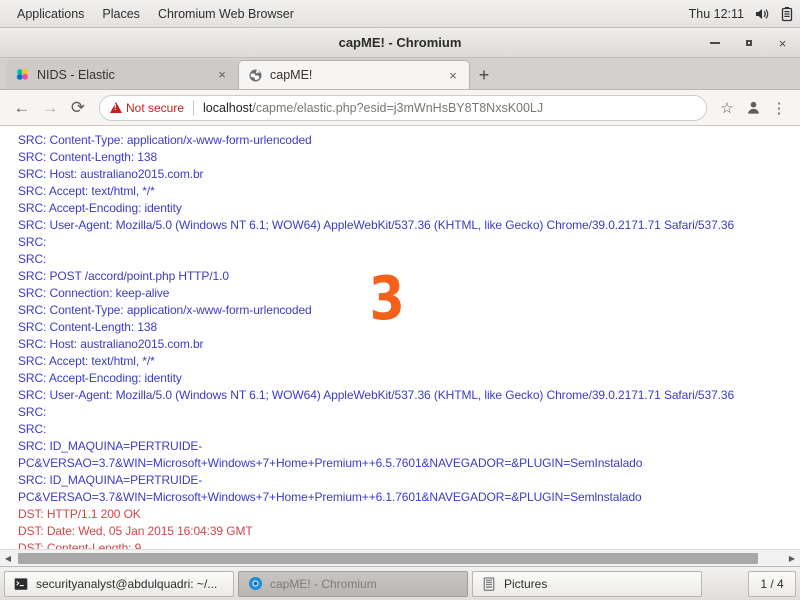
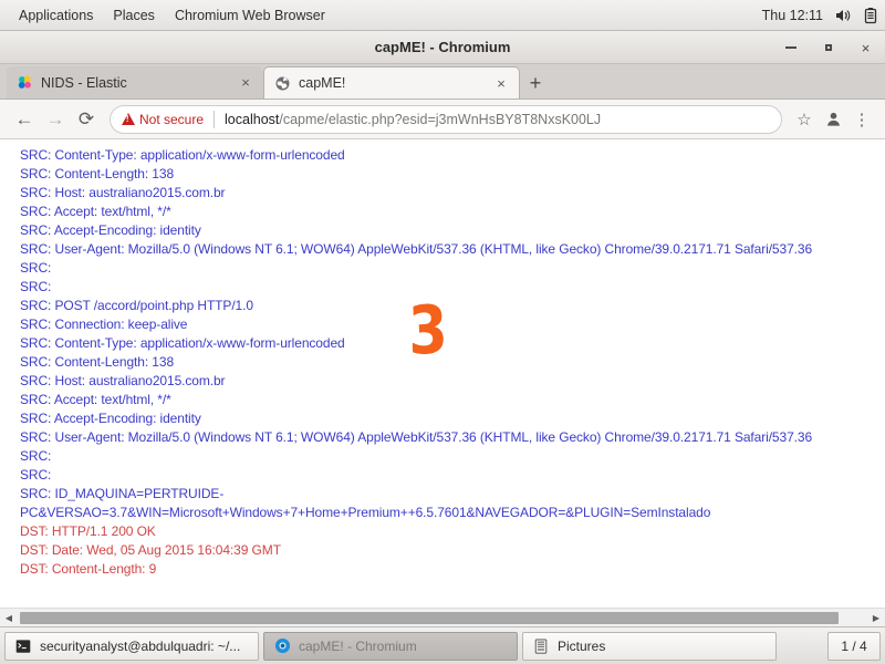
  Applications
  Places
  Chromium Web Browser
  Thu 12:11
  capME! - Chromium
  ×
  NIDS - Elastic
  ×
  capME!
  ×
  +
  ←
  →
  ⟳
  Not secure
  localhost/capme/elastic.php?esid=j3mWnHsBY8T8NxsK00LJ
  ☆
  ⋮
  SRC: Content-Type: application/x-www-form-urlencoded
  SRC: Content-Length: 138
  SRC: Host: australiano2015.com.br
  SRC: Accept: text/html, */*
  SRC: Accept-Encoding: identity
  SRC: User-Agent: Mozilla/5.0 (Windows NT 6.1; WOW64) AppleWebKit/537.36 (KHTML, like Gecko) Chrome/39.0.2171.71 Safari/537.36
  SRC:
  SRC:
  SRC: POST /accord/point.php HTTP/1.0
  SRC: Connection: keep-alive
  SRC: Content-Type: application/x-www-form-urlencoded
  SRC: Content-Length: 138
  SRC: Host: australiano2015.com.br
  SRC: Accept: text/html, */*
  SRC: Accept-Encoding: identity
  SRC: User-Agent: Mozilla/5.0 (Windows NT 6.1; WOW64) AppleWebKit/537.36 (KHTML, like Gecko) Chrome/39.0.2171.71 Safari/537.36
  SRC:
  SRC:
  SRC: ID_MAQUINA=PERTRUIDE-PC&VERSAO=3.7&WIN=Microsoft+Windows+7+Home+Premium++6.5.7601&NAVEGADOR=&PLUGIN=SemInstalado
- SRC: ID_MAQUINA=PERTRUIDE-PC&VERSAO=3.7&WIN=Microsoft+Windows+7+Home+Premium++6.1.7601&NAVEGADOR=&PLUGIN=Semlnstalado
  DST: HTTP/1.1 200 OK
- DST: Date: Wed, 05 Jan 2015 16:04:39 GMT
+ DST: Date: Wed, 05 Aug 2015 16:04:39 GMT
  DST: Content-Length: 9
  ◀
  ▶
  securityanalyst@abdulquadri: ~/...
  capME! - Chromium
  Pictures
  1 / 4
